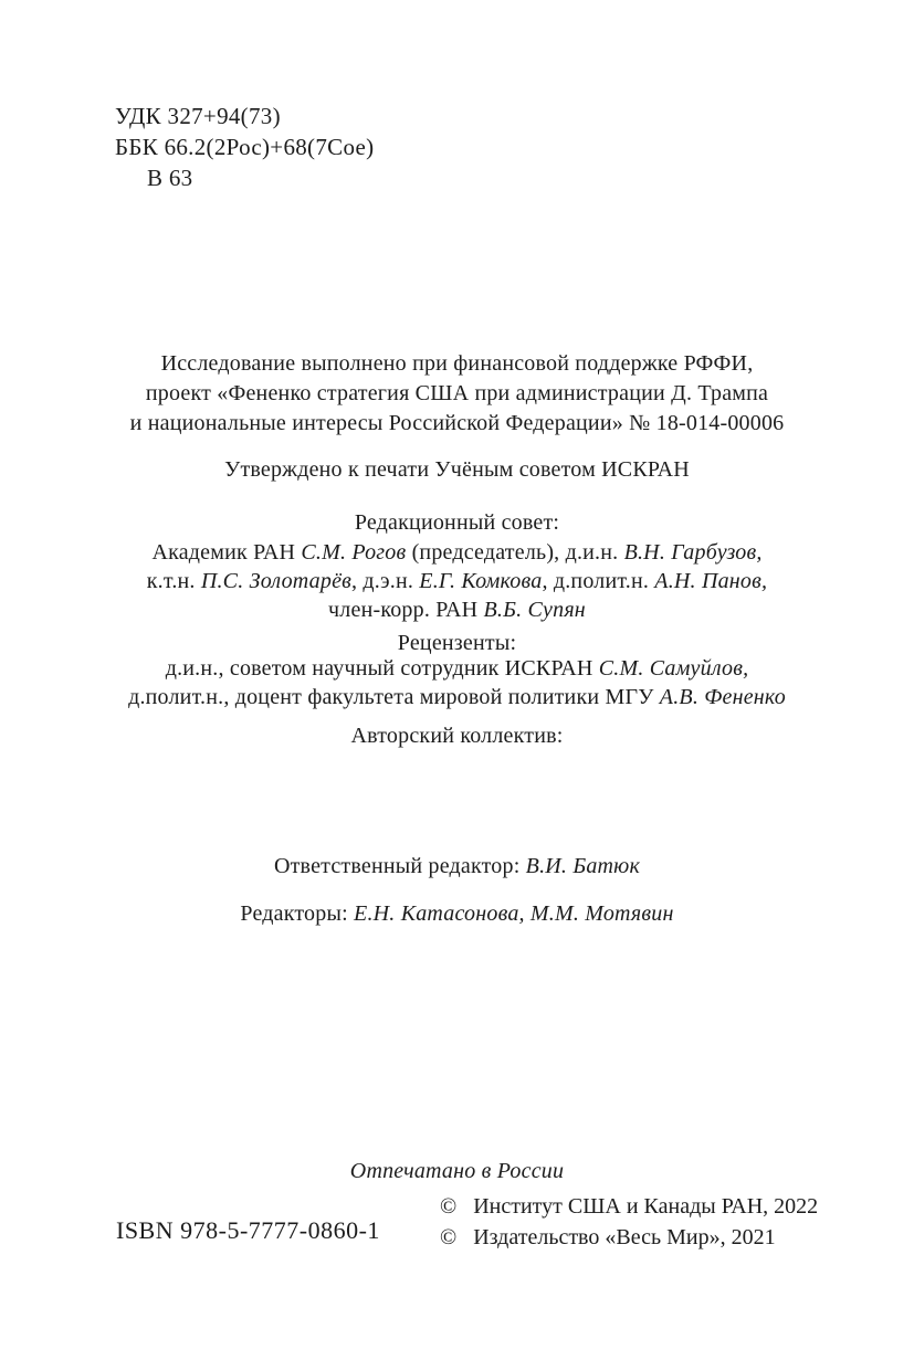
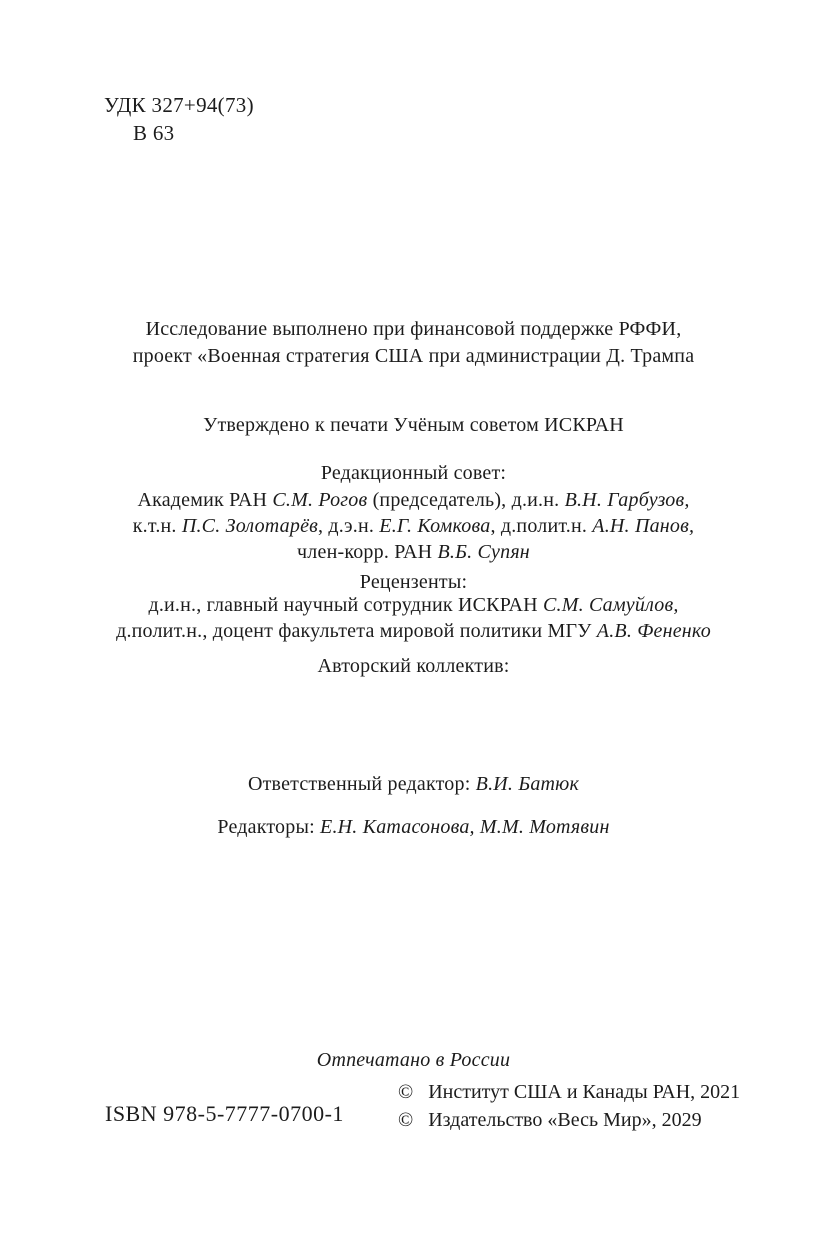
  УДК 327+94(73)
- ББК 66.2(2Рос)+68(7Сое)
  В 63
  Исследование выполнено при финансовой поддержке РФФИ,
- проект «Фененко стратегия США при администрации Д. Трампа
+ проект «Военная стратегия США при администрации Д. Трампа
- и национальные интересы Российской Федерации» № 18-014-00006
  Утверждено к печати Учёным советом ИСКРАН
  Редакционный совет:
  Академик РАН С.М. Рогов (председатель), д.и.н. В.Н. Гарбузов,
  к.т.н. П.С. Золотарёв, д.э.н. Е.Г. Комкова, д.полит.н. А.Н. Панов,
  член-корр. РАН В.Б. Супян
  Рецензенты:
- д.и.н., советом научный сотрудник ИСКРАН С.М. Самуйлов,
+ д.и.н., главный научный сотрудник ИСКРАН С.М. Самуйлов,
  д.полит.н., доцент факультета мировой политики МГУ А.В. Фененко
  Авторский коллектив:
  Ответственный редактор: В.И. Батюк
  Редакторы: Е.Н. Катасонова, М.М. Мотявин
  Отпечатано в России
- ISBN 978-5-7777-0860-1
+ ISBN 978-5-7777-0700-1
- © Институт США и Канады РАН, 2022
+ © Институт США и Канады РАН, 2021
- © Издательство «Весь Мир», 2021
+ © Издательство «Весь Мир», 2029
